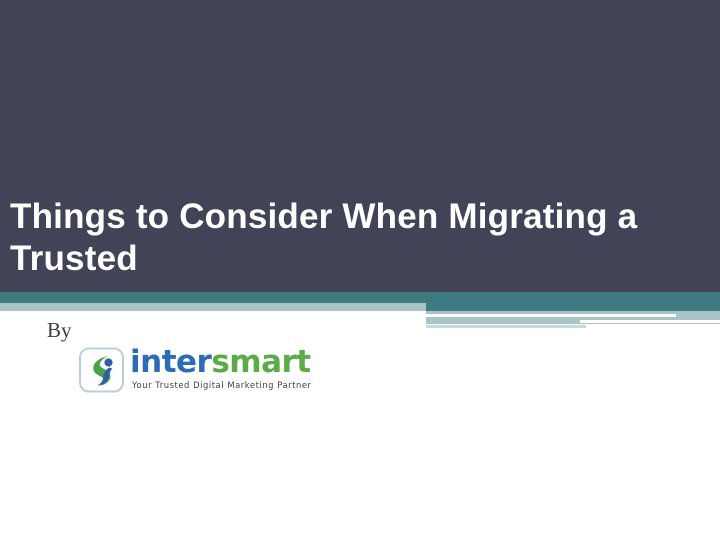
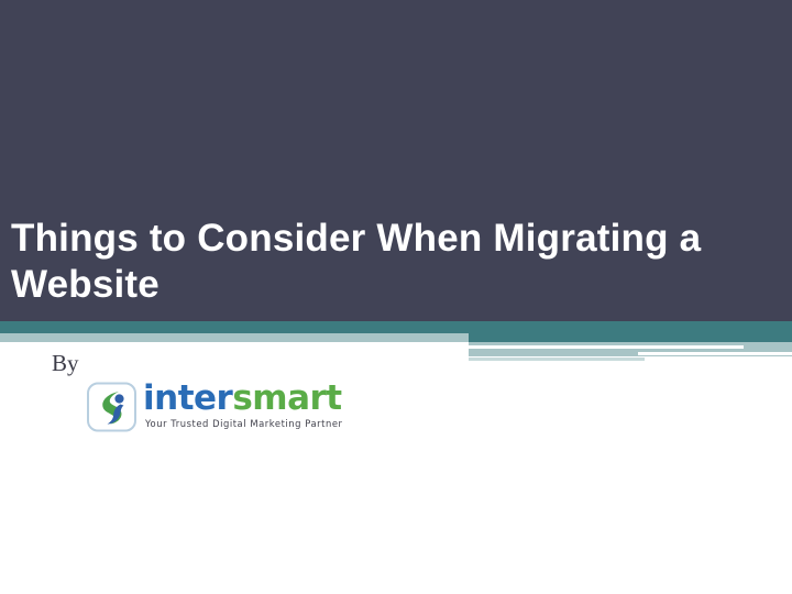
- Things to Consider When Migrating a Trusted
+ Things to Consider When Migrating a Website
  By
  intersmart
  Your Trusted Digital Marketing Partner
